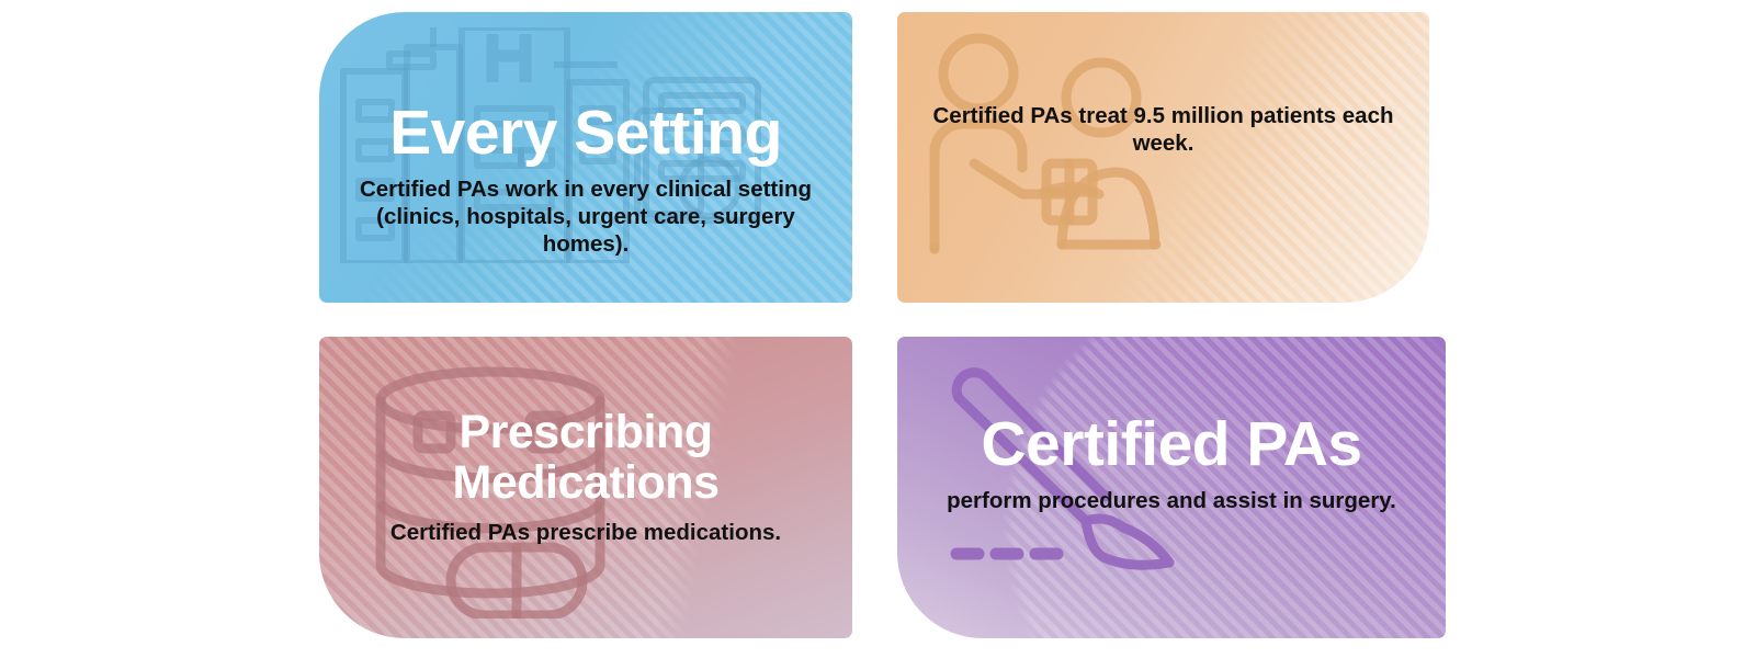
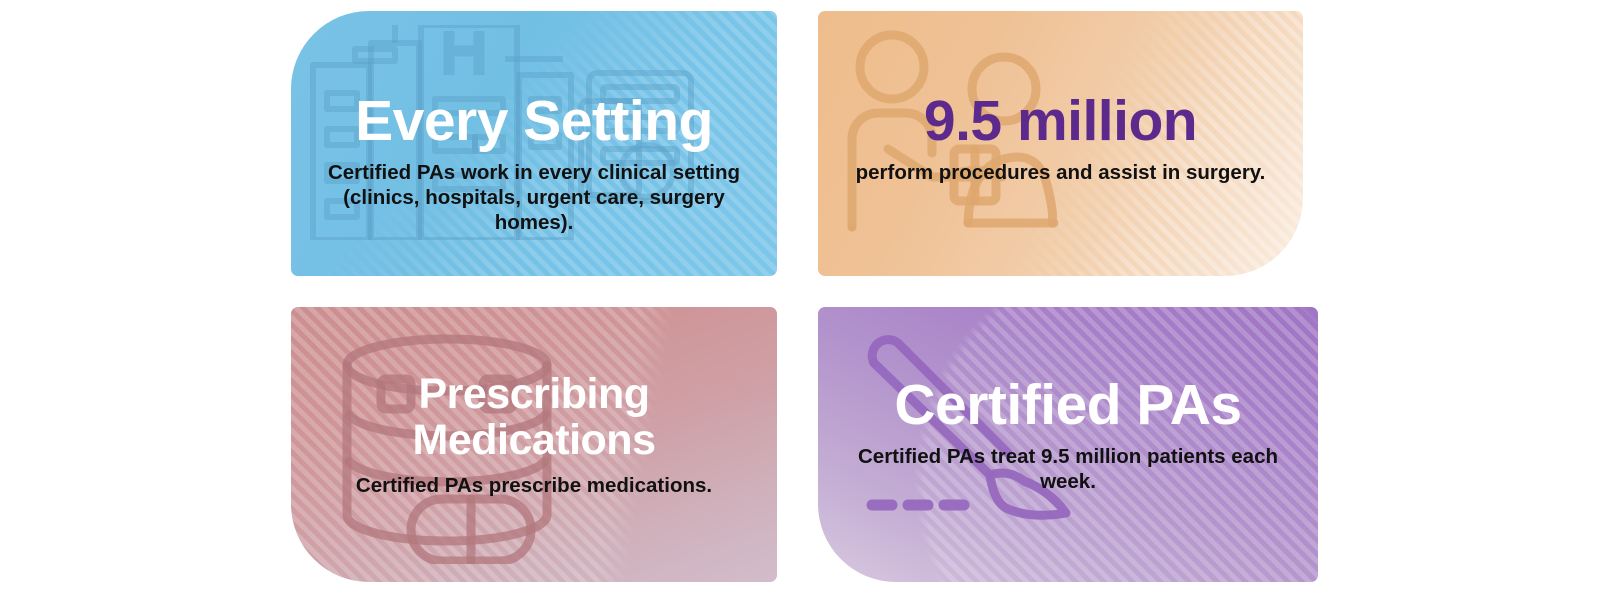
  Every Setting
  Certified PAs work in every clinical setting (clinics, hospitals, urgent care, surgery homes).
+ 9.5 million
- Certified PAs treat 9.5 million patients each week.
+ perform procedures and assist in surgery.
  Prescribing Medications
  Certified PAs prescribe medications.
  Certified PAs
- perform procedures and assist in surgery.
+ Certified PAs treat 9.5 million patients each week.
